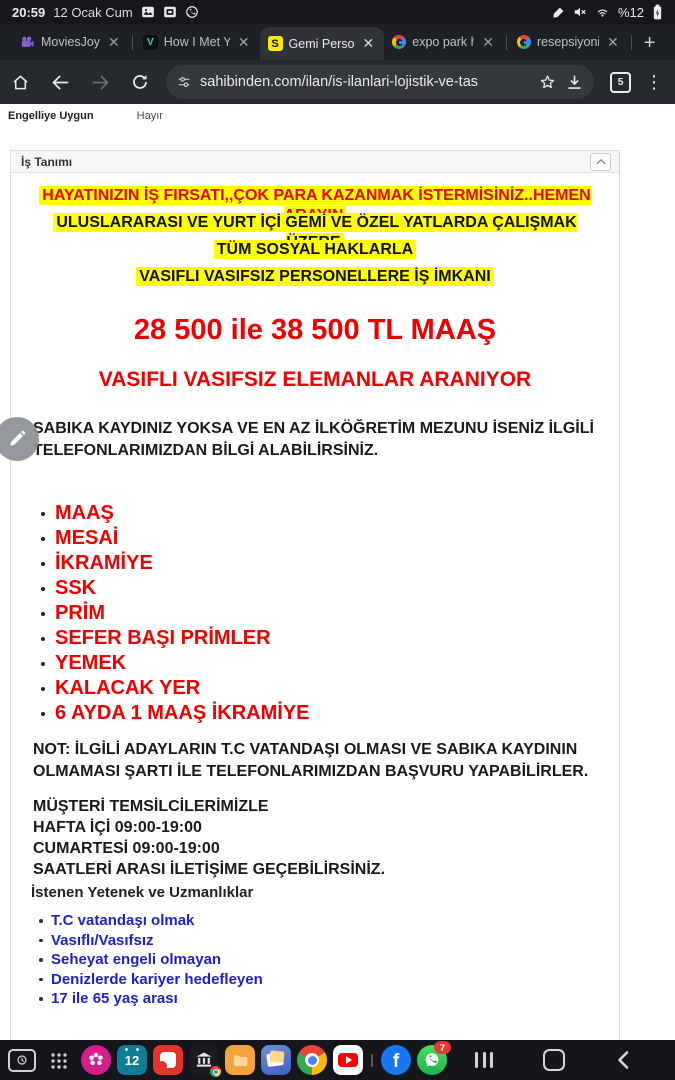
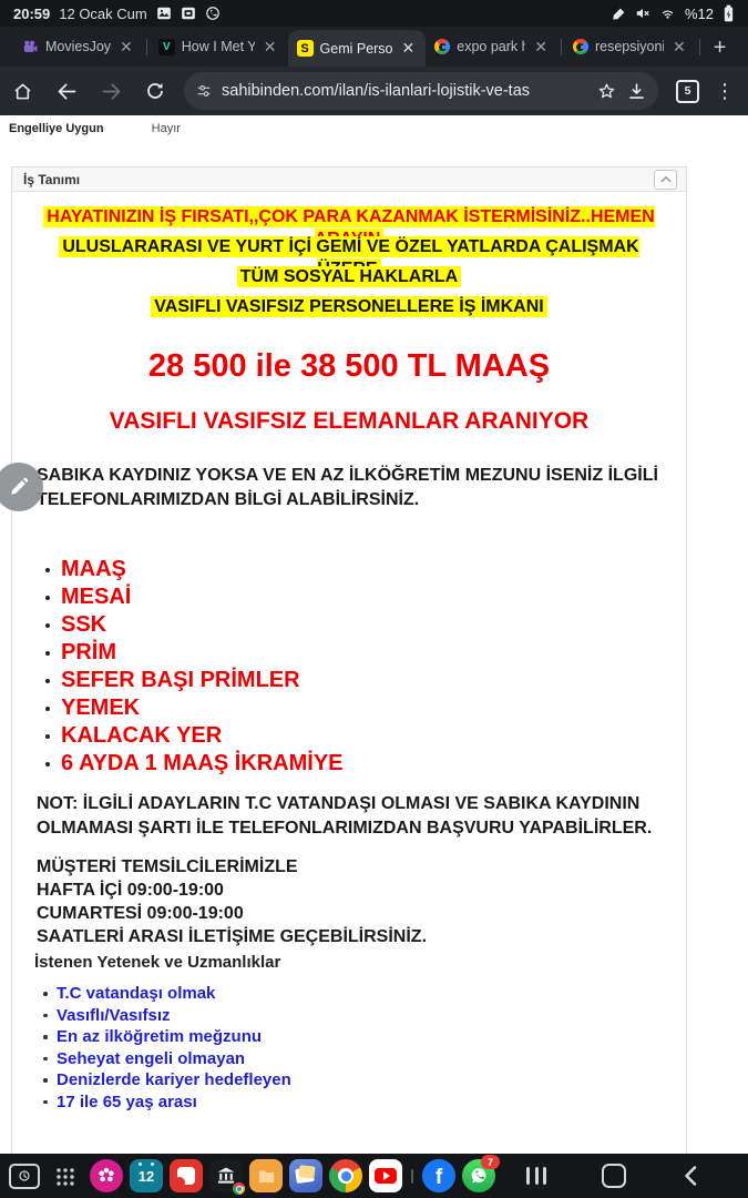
  20:59
  12 Ocak Cum
  %12
  MoviesJoy
  ✕
  V
  How I Met Y
  ✕
  S
  Gemi Perso
  ✕
  expo park h
  ✕
  resepsiyoni
  ✕
  +
  sahibinden.com/ilan/is-ilanlari-lojistik-ve-tas
  5
  ⋮
  Engelliye Uygun Hayır
  İş Tanımı
  HAYATINIZIN İŞ FIRSATI,,ÇOK PARA KAZANMAK İSTERMİSİNİZ..HEMEN
  ULUSLARARASI VE YURT İÇİ GEMİ VE ÖZEL YATLARDA ÇALIŞMAK
  TÜM SOSYAL HAKLARLA
  VASIFLI VASIFSIZ PERSONELLERE İŞ İMKANI
  28 500 ile 38 500 TL MAAŞ
  VASIFLI VASIFSIZ ELEMANLAR ARANIYOR
  SABIKA KAYDINIZ YOKSA VE EN AZ İLKÖĞRETİM MEZUNU İSENİZ İLGİLİ TELEFONLARIMIZDAN BİLGİ ALABİLİRSİNİZ.
  MAAŞ
  MESAİ
- İKRAMİYE
  SSK
  PRİM
  SEFER BAŞI PRİMLER
  YEMEK
  KALACAK YER
  6 AYDA 1 MAAŞ İKRAMİYE
  NOT: İLGİLİ ADAYLARIN T.C VATANDAŞI OLMASI VE SABIKA KAYDININ OLMAMASI ŞARTI İLE TELEFONLARIMIZDAN BAŞVURU YAPABİLİRLER.
  MÜŞTERİ TEMSİLCİLERİMİZLE
  HAFTA İÇİ 09:00-19:00
  CUMARTESİ 09:00-19:00
  SAATLERİ ARASI İLETİŞİME GEÇEBİLİRSİNİZ.
  İstenen Yetenek ve Uzmanlıklar
  T.C vatandaşı olmak
  Vasıflı/Vasıfsız
+ En az ilköğretim meğzunu
  Seheyat engeli olmayan
  Denizlerde kariyer hedefleyen
  17 ile 65 yaş arası
  12
  f
  7
